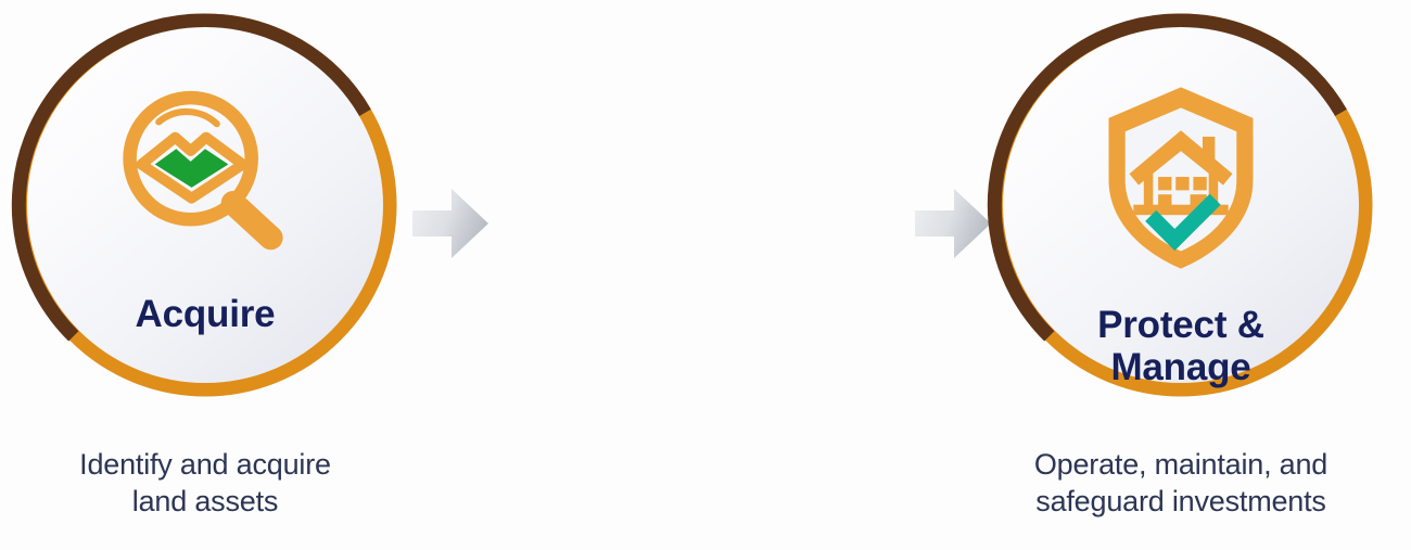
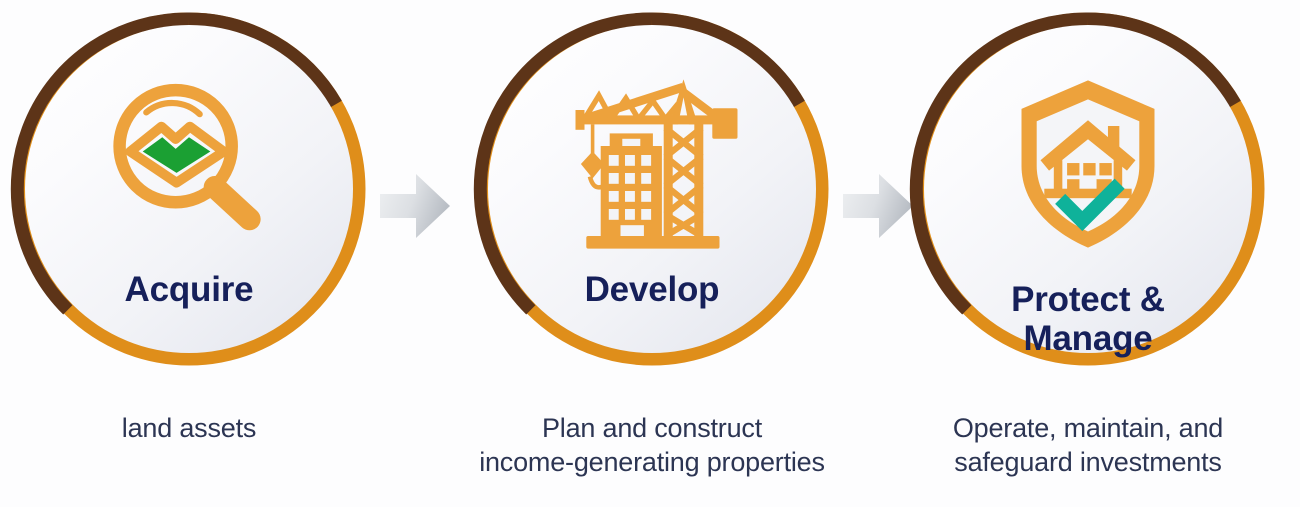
  Acquire
- Identify and acquire
  land assets
+ Develop
+ Plan and construct
+ income-generating properties
  Protect &
  Manage
  Operate, maintain, and
  safeguard investments
